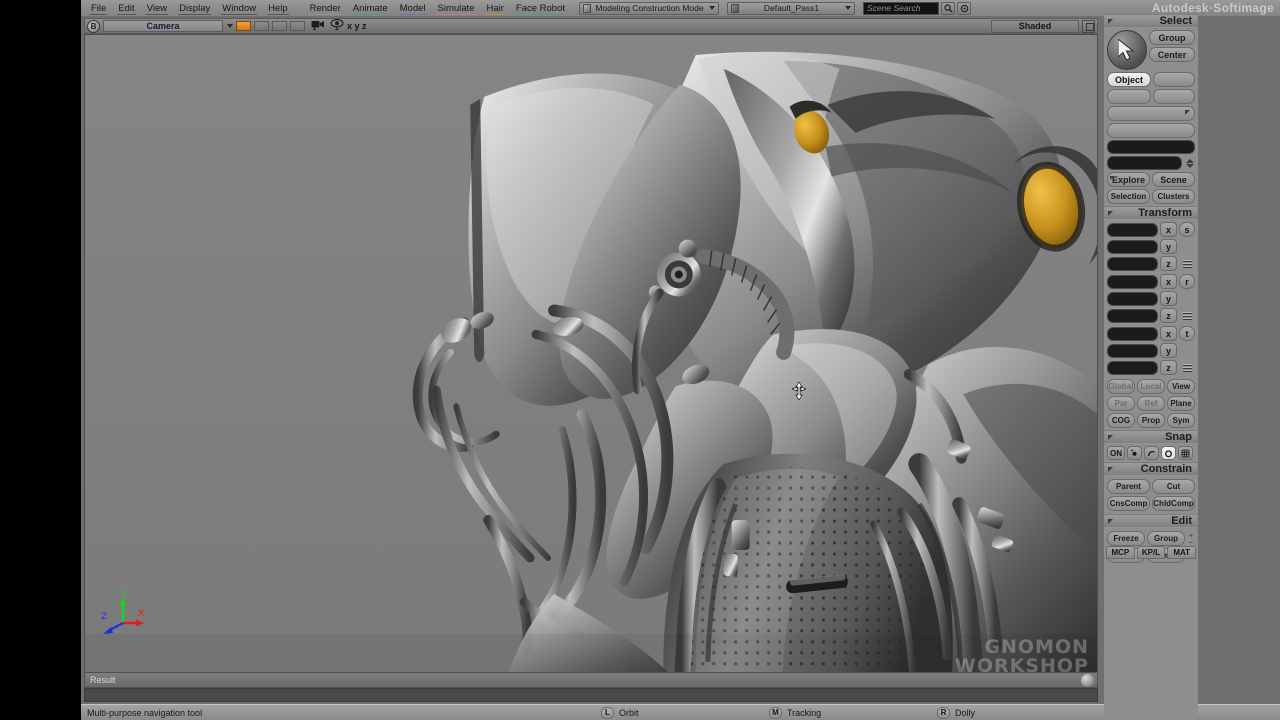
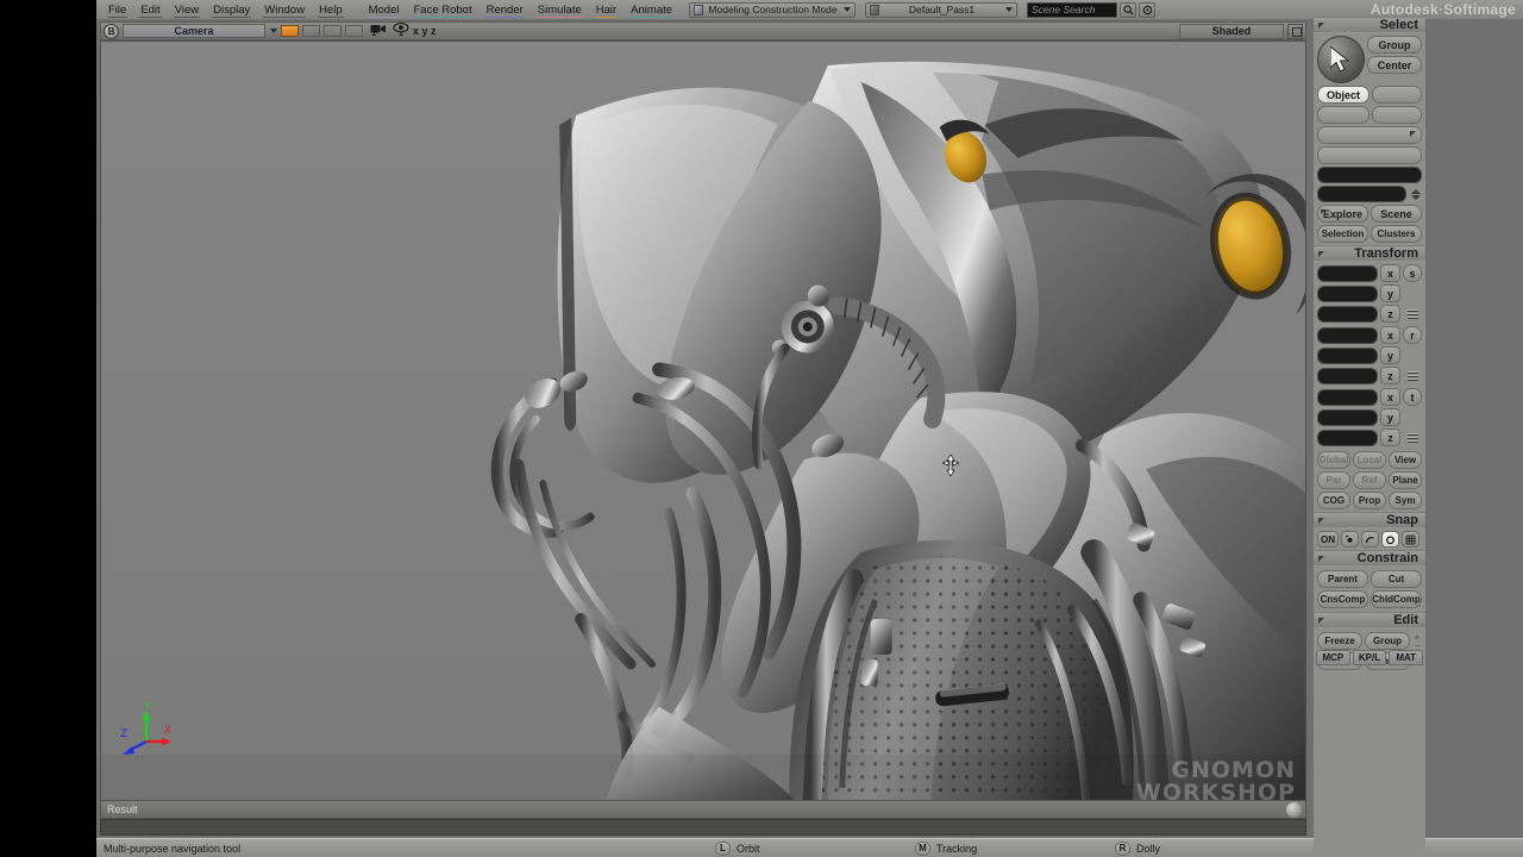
  File
  Edit
  View
  Display
  Window
  Help
- Render
+ Model
- Animate
+ Face Robot
- Model
+ Render
  Simulate
  Hair
- Face Robot
+ Animate
  Modeling Construction Mode
  Default_Pass1
  Scene Search
  Autodesk·Softimage
  B
  Camera
  x y z
  Shaded
  Y
  X
  Z
  GNOMON
  WORKSHOP
  Result
  Multi-purpose navigation tool
  L
  Orbit
  M
  Tracking
  R
  Dolly
  Select
  Group
  Center
  Object
  Explore
  Scene
  Selection
  Clusters
  Transform
  x
  s
  y
  z
  x
  r
  y
  z
  x
  t
  y
  z
  Global
  Local
  View
  Par
  Ref
  Plane
  COG
  Prop
  Sym
  Snap
  ON
  Constrain
  Parent
  Cut
  CnsComp
  ChldComp
  Edit
  Freeze
  Group
  +
  −
  MCP
  KP/L
  MAT
